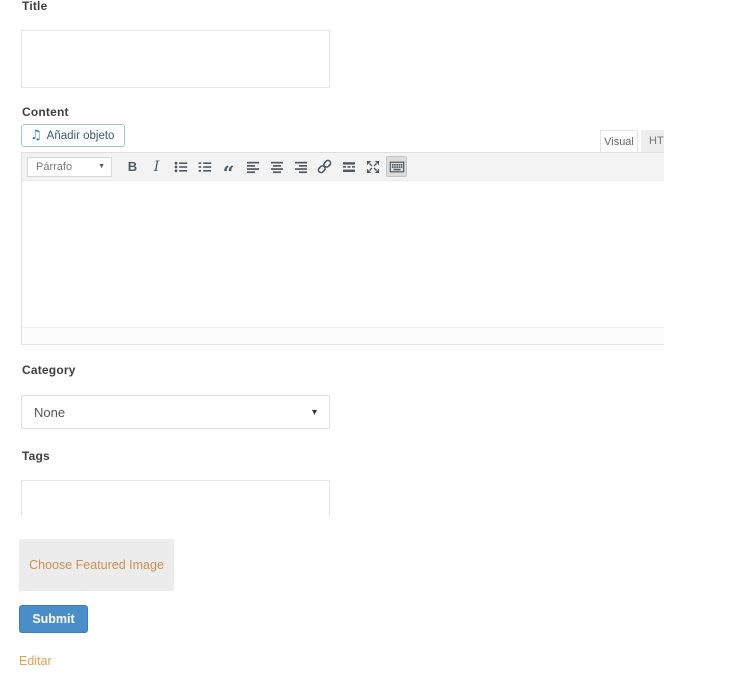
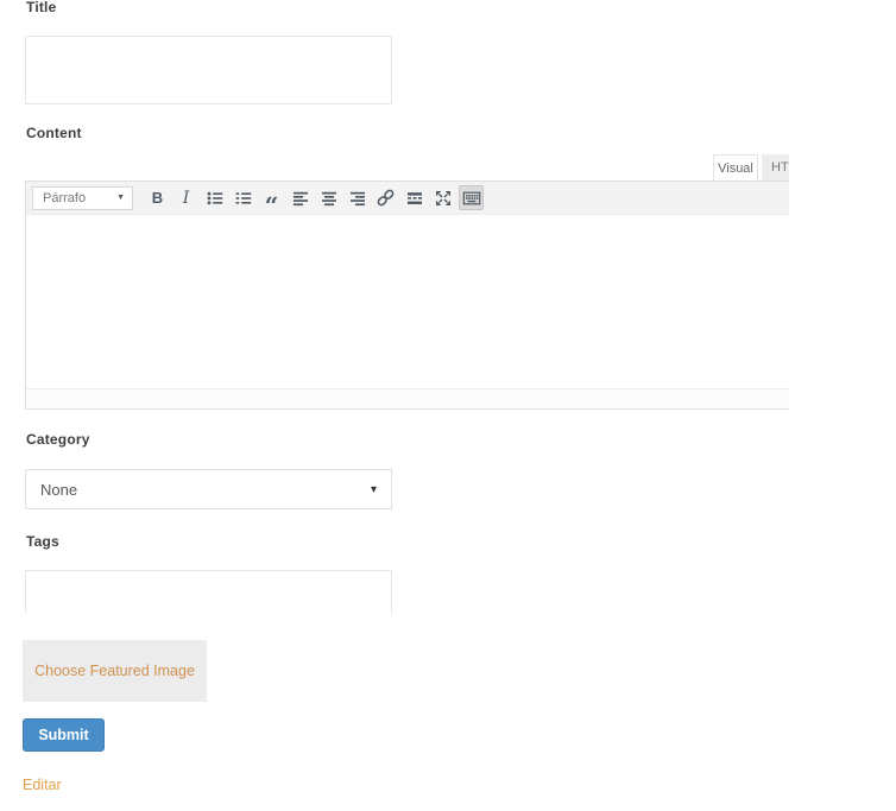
  Title
  Content
- ♫
- Añadir objeto
  Visual
  Párrafo
  B
  I
  “
  Category
  None
  ▾
  Tags
  Choose Featured Image
  Submit
  Editar
